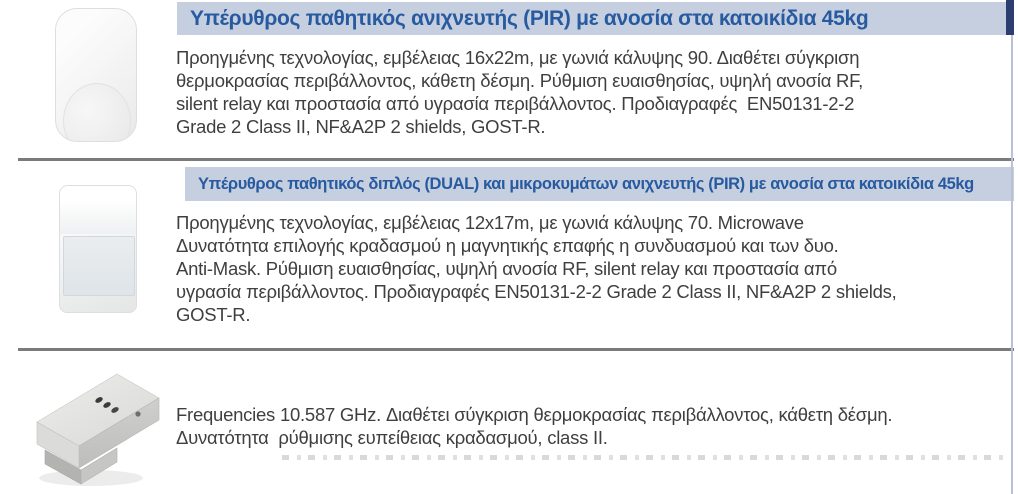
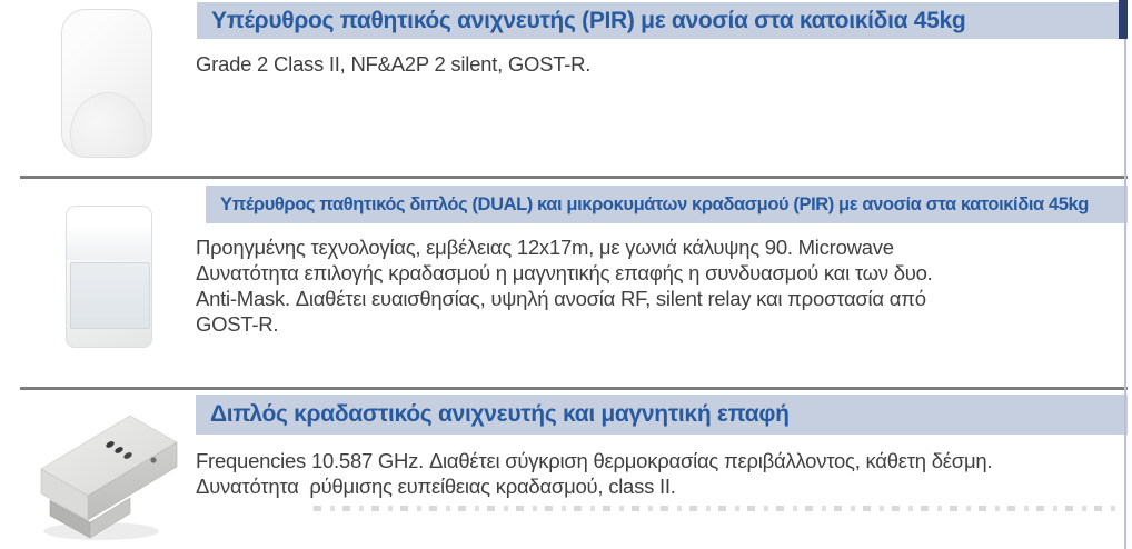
  Υπέρυθρος παθητικός ανιχνευτής (PIR) με ανοσία στα κατοικίδια 45kg
- Προηγμένης τεχνολογίας, εμβέλειας 16x22m, με γωνιά κάλυψης 90. Διαθέτει σύγκριση
- θερμοκρασίας περιβάλλοντος, κάθετη δέσμη. Ρύθμιση ευαισθησίας, υψηλή ανοσία RF,
- silent relay και προστασία από υγρασία περιβάλλοντος. Προδιαγραφές EN50131-2-2
- Grade 2 Class II, NF&A2P 2 shields, GOST-R.
+ Grade 2 Class II, NF&A2P 2 silent, GOST-R.
- Υπέρυθρος παθητικός διπλός (DUAL) και μικροκυμάτων ανιχνευτής (PIR) με ανοσία στα κατοικίδια 45kg
+ Υπέρυθρος παθητικός διπλός (DUAL) και μικροκυμάτων κραδασμού (PIR) με ανοσία στα κατοικίδια 45kg
- Προηγμένης τεχνολογίας, εμβέλειας 12x17m, με γωνιά κάλυψης 70. Microwave
+ Προηγμένης τεχνολογίας, εμβέλειας 12x17m, με γωνιά κάλυψης 90. Microwave
  Δυνατότητα επιλογής κραδασμού η μαγνητικής επαφής η συνδυασμού και των δυο.
- Anti-Mask. Ρύθμιση ευαισθησίας, υψηλή ανοσία RF, silent relay και προστασία από
+ Anti-Mask. Διαθέτει ευαισθησίας, υψηλή ανοσία RF, silent relay και προστασία από
- υγρασία περιβάλλοντος. Προδιαγραφές EN50131-2-2 Grade 2 Class II, NF&A2P 2 shields,
  GOST-R.
+ Διπλός κραδαστικός ανιχνευτής και μαγνητική επαφή
  Frequencies 10.587 GHz. Διαθέτει σύγκριση θερμοκρασίας περιβάλλοντος, κάθετη δέσμη.
  Δυνατότητα ρύθμισης ευπείθειας κραδασμού, class II.
